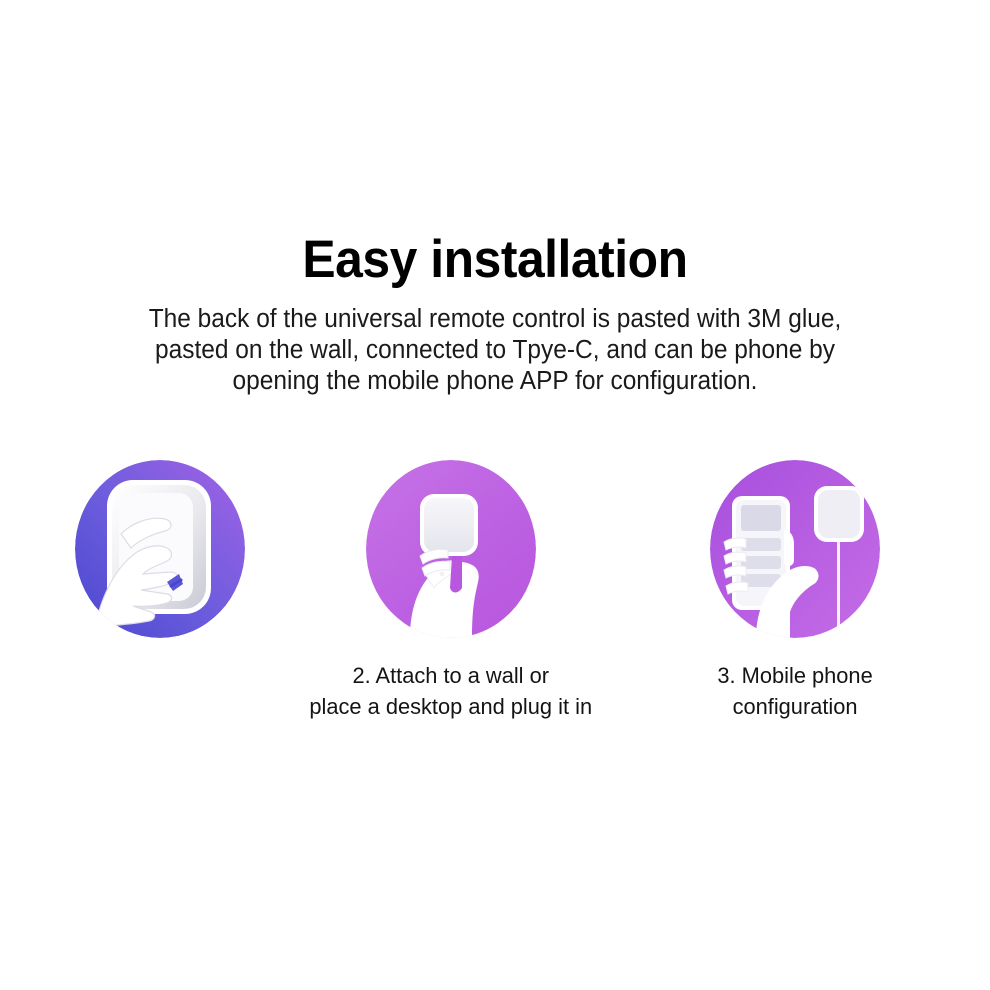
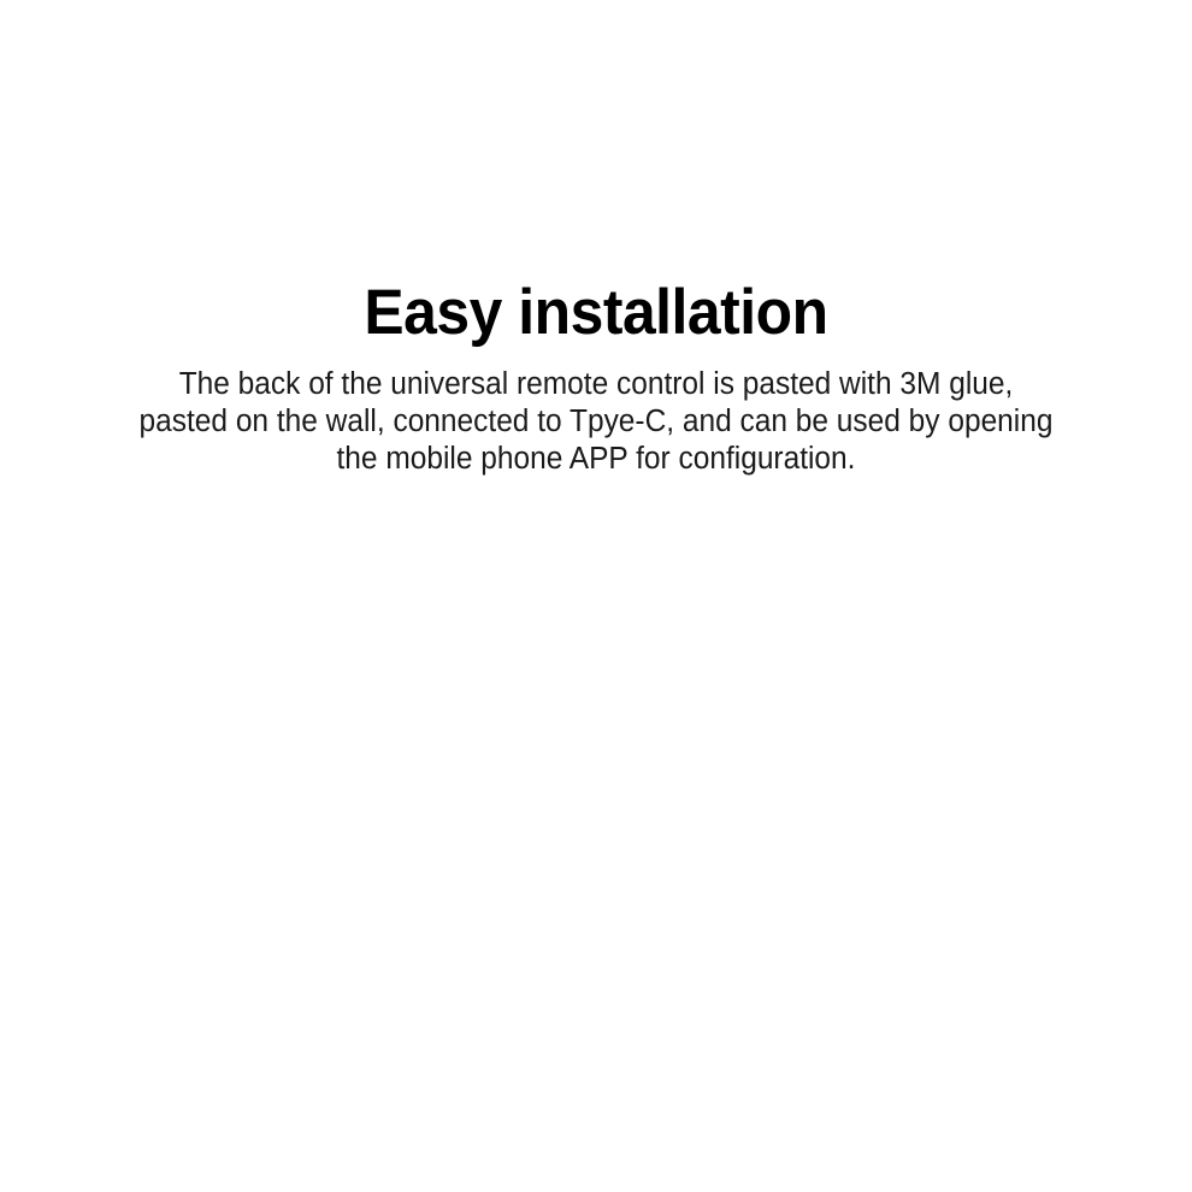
  Easy installation
- The back of the universal remote control is pasted with 3M glue, pasted on the wall, connected to Tpye-C, and can be phone by opening the mobile phone APP for configuration.
+ The back of the universal remote control is pasted with 3M glue, pasted on the wall, connected to Tpye-C, and can be used by opening the mobile phone APP for configuration.
- 2. Attach to a wall or
- place a desktop and plug it in
- 3. Mobile phone
- configuration
